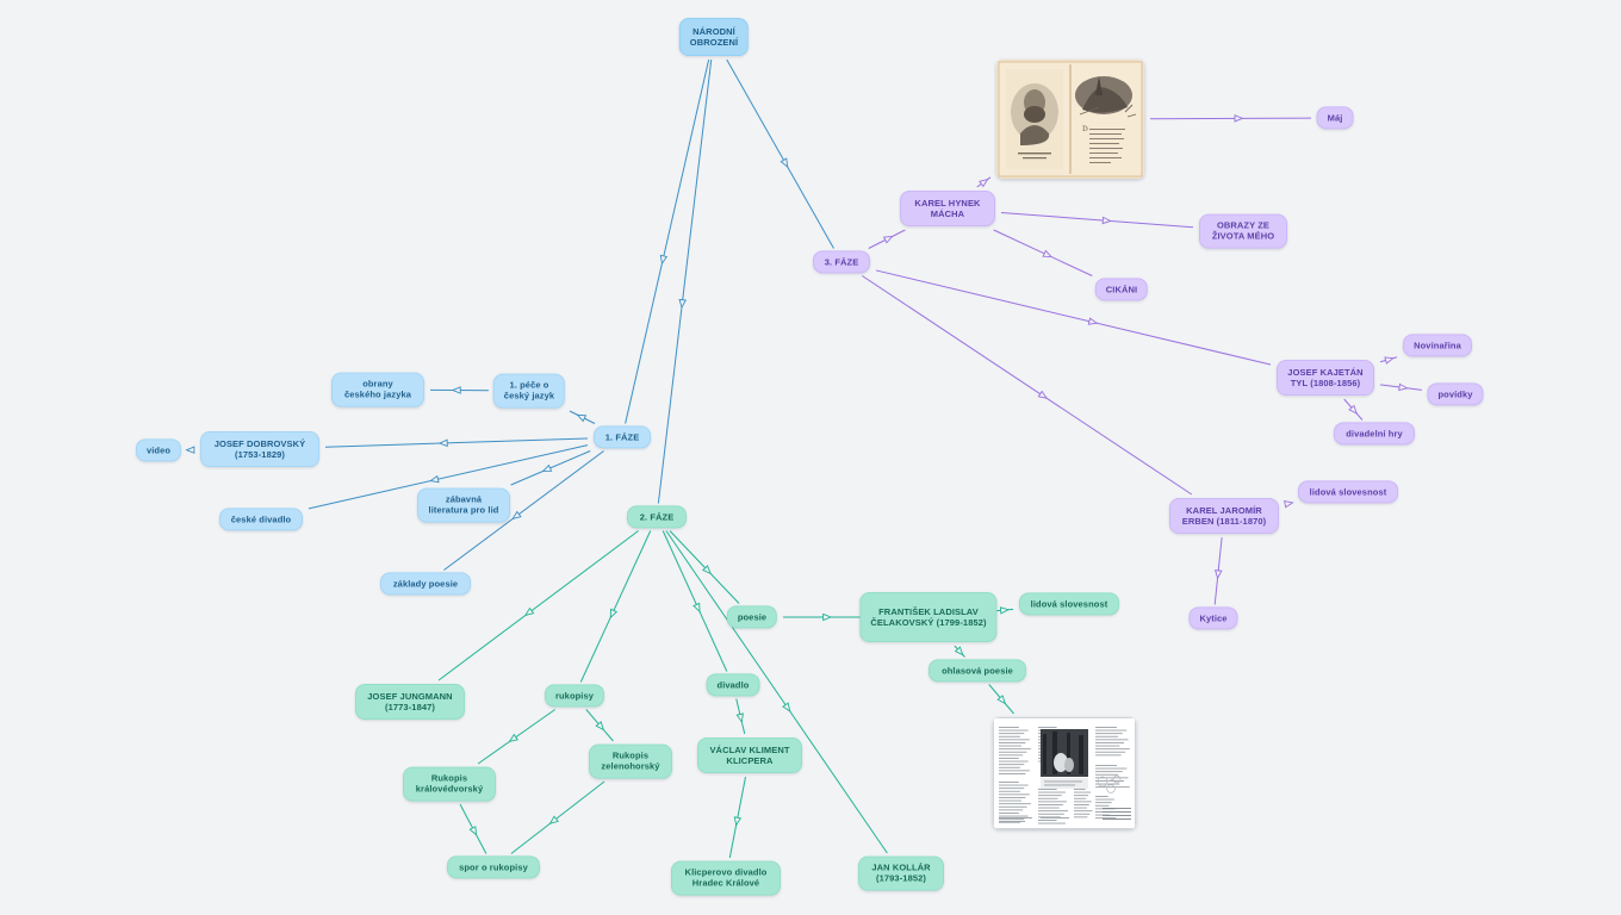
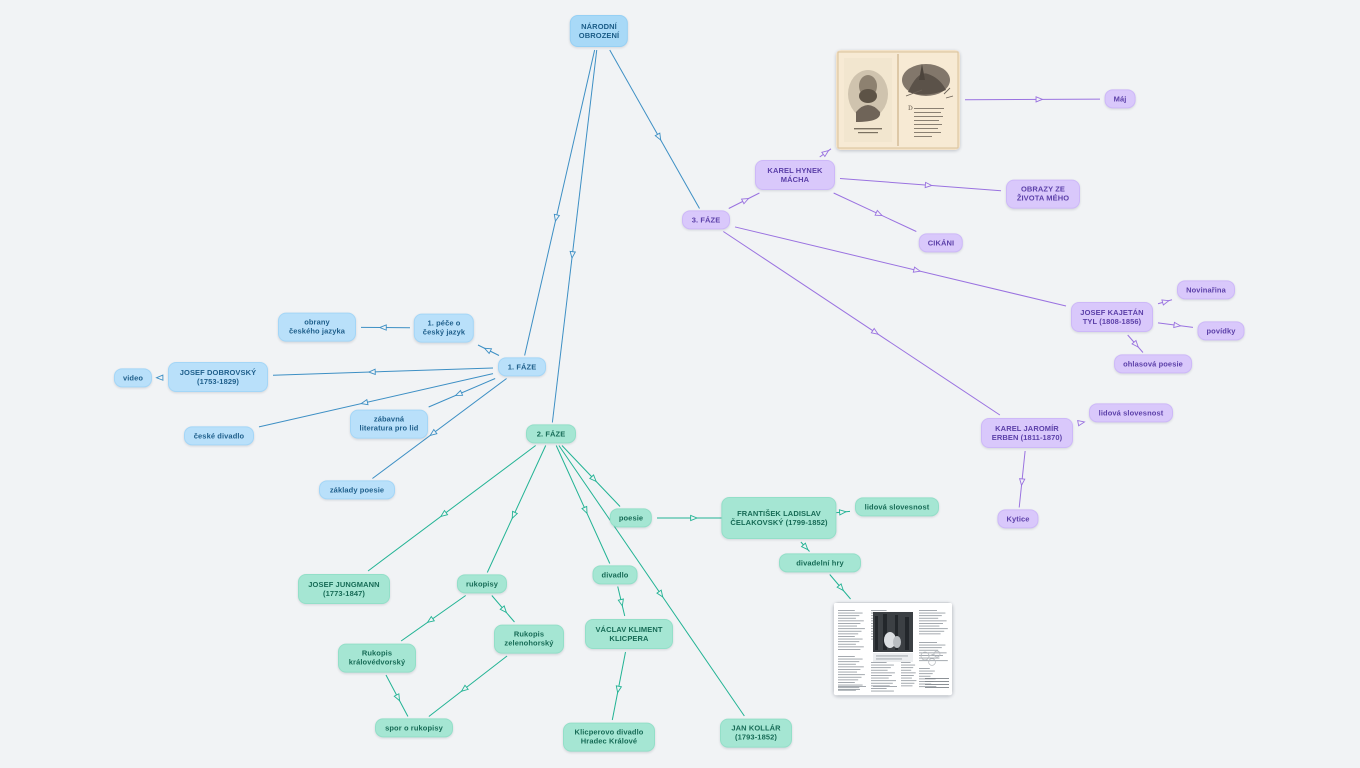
  NÁRODNÍ
  OBROZENÍ
  1. FÁZE
  1. péče o
  český jazyk
  obrany
  českého jazyka
  JOSEF DOBROVSKÝ
  (1753-1829)
  video
  české divadlo
  zábavná
  literatura pro lid
  základy poesie
  2. FÁZE
  JOSEF JUNGMANN
  (1773-1847)
  rukopisy
  Rukopis
  královédvorský
  Rukopis
  zelenohorský
  spor o rukopisy
  divadlo
  VÁCLAV KLIMENT
  KLICPERA
  Klicperovo divadlo
  Hradec Králové
  poesie
  FRANTIŠEK LADISLAV
  ČELAKOVSKÝ (1799-1852)
  lidová slovesnost
- ohlasová poesie
+ divadelní hry
  JAN KOLLÁR
  (1793-1852)
  3. FÁZE
  KAREL HYNEK
  MÁCHA
  Máj
  OBRAZY ZE
  ŽIVOTA MÉHO
  CIKÁNI
  JOSEF KAJETÁN
  TYL (1808-1856)
  Novinařina
  povídky
- divadelní hry
+ ohlasová poesie
  KAREL JAROMÍR
  ERBEN (1811-1870)
  lidová slovesnost
  Kytice
